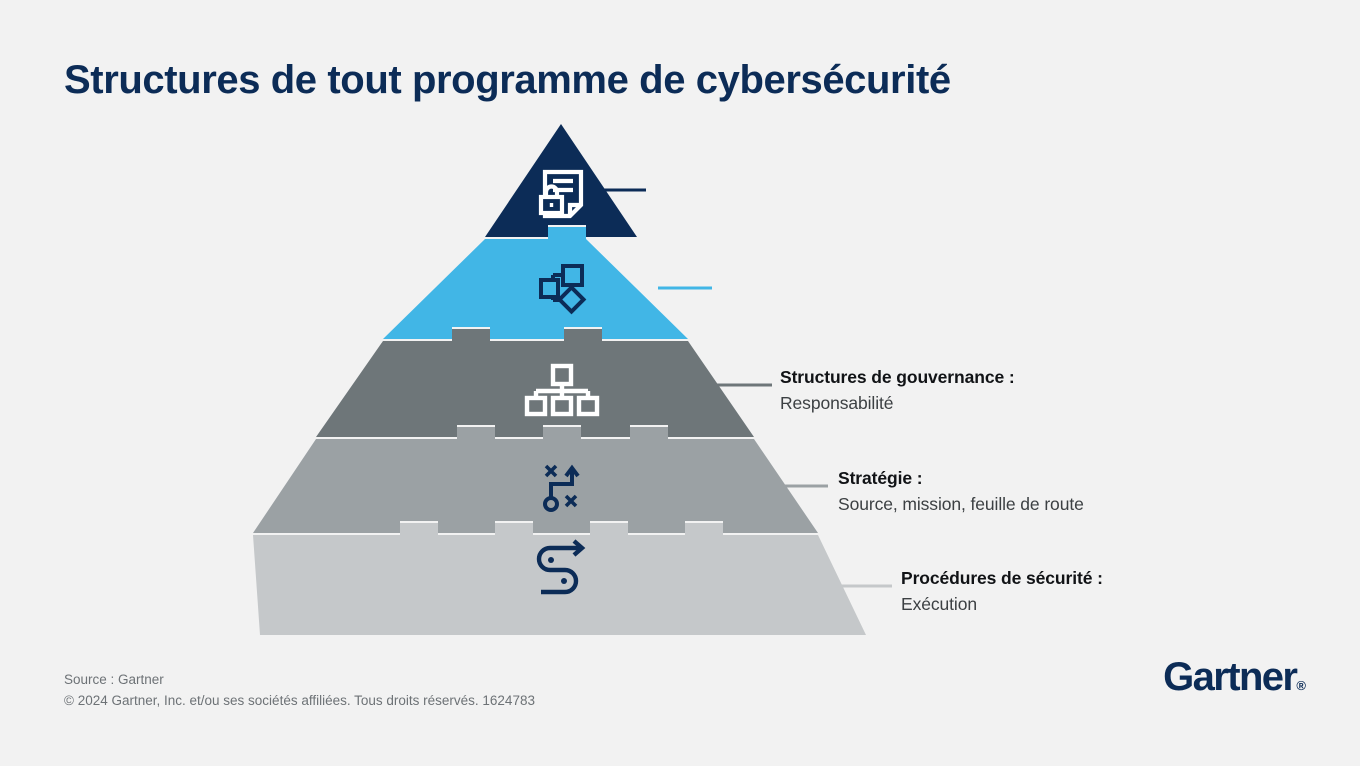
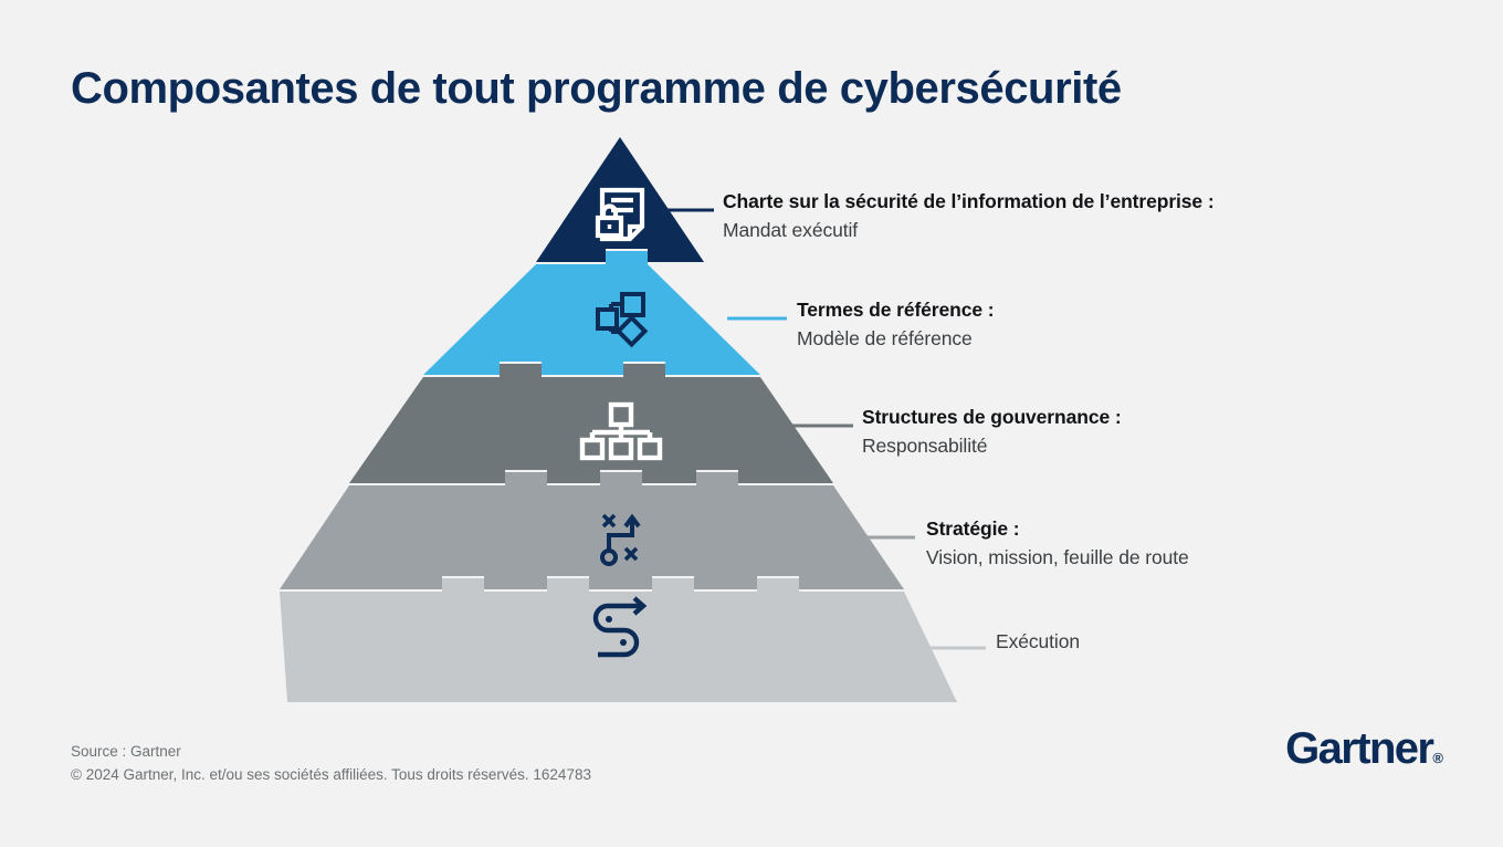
- Structures de tout programme de cybersécurité
+ Composantes de tout programme de cybersécurité
+ Charte sur la sécurité de l’information de l’entreprise :
+ Mandat exécutif
+ Termes de référence :
+ Modèle de référence
  Structures de gouvernance :
  Responsabilité
  Stratégie :
- Source, mission, feuille de route
+ Vision, mission, feuille de route
- Procédures de sécurité :
  Exécution
  Source : Gartner
  © 2024 Gartner, Inc. et/ou ses sociétés affiliées. Tous droits réservés. 1624783
  Gartner®
